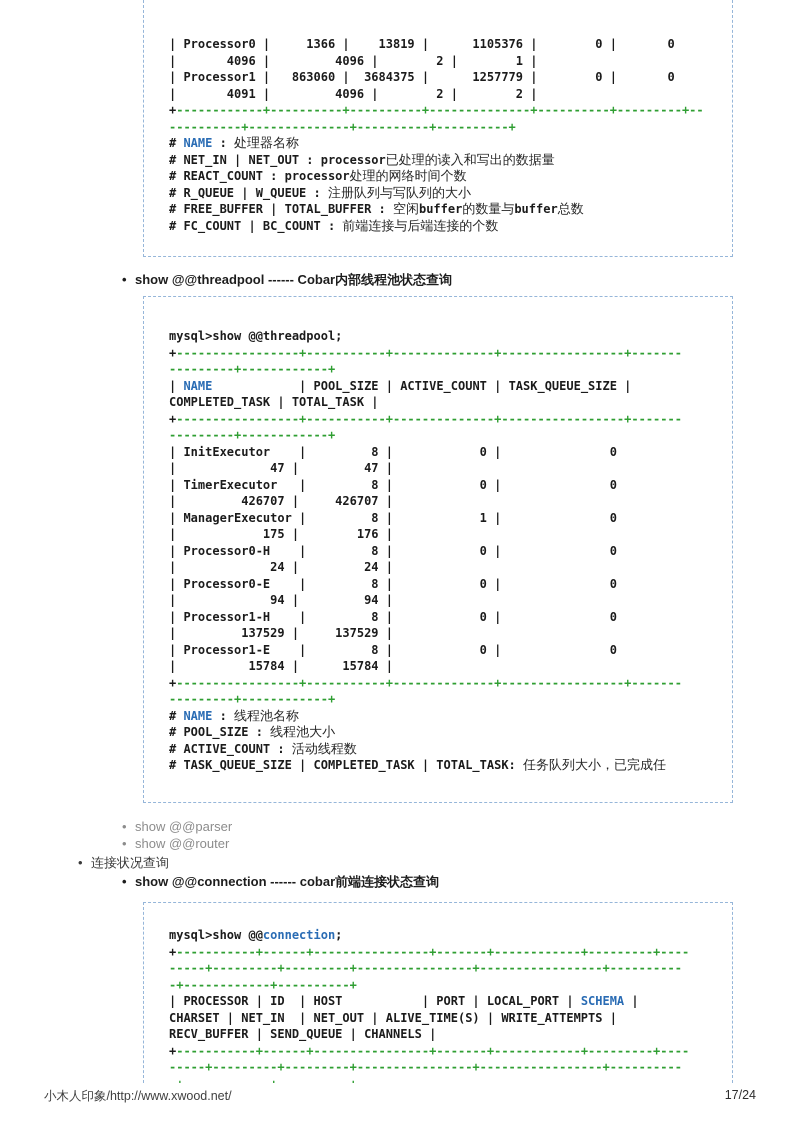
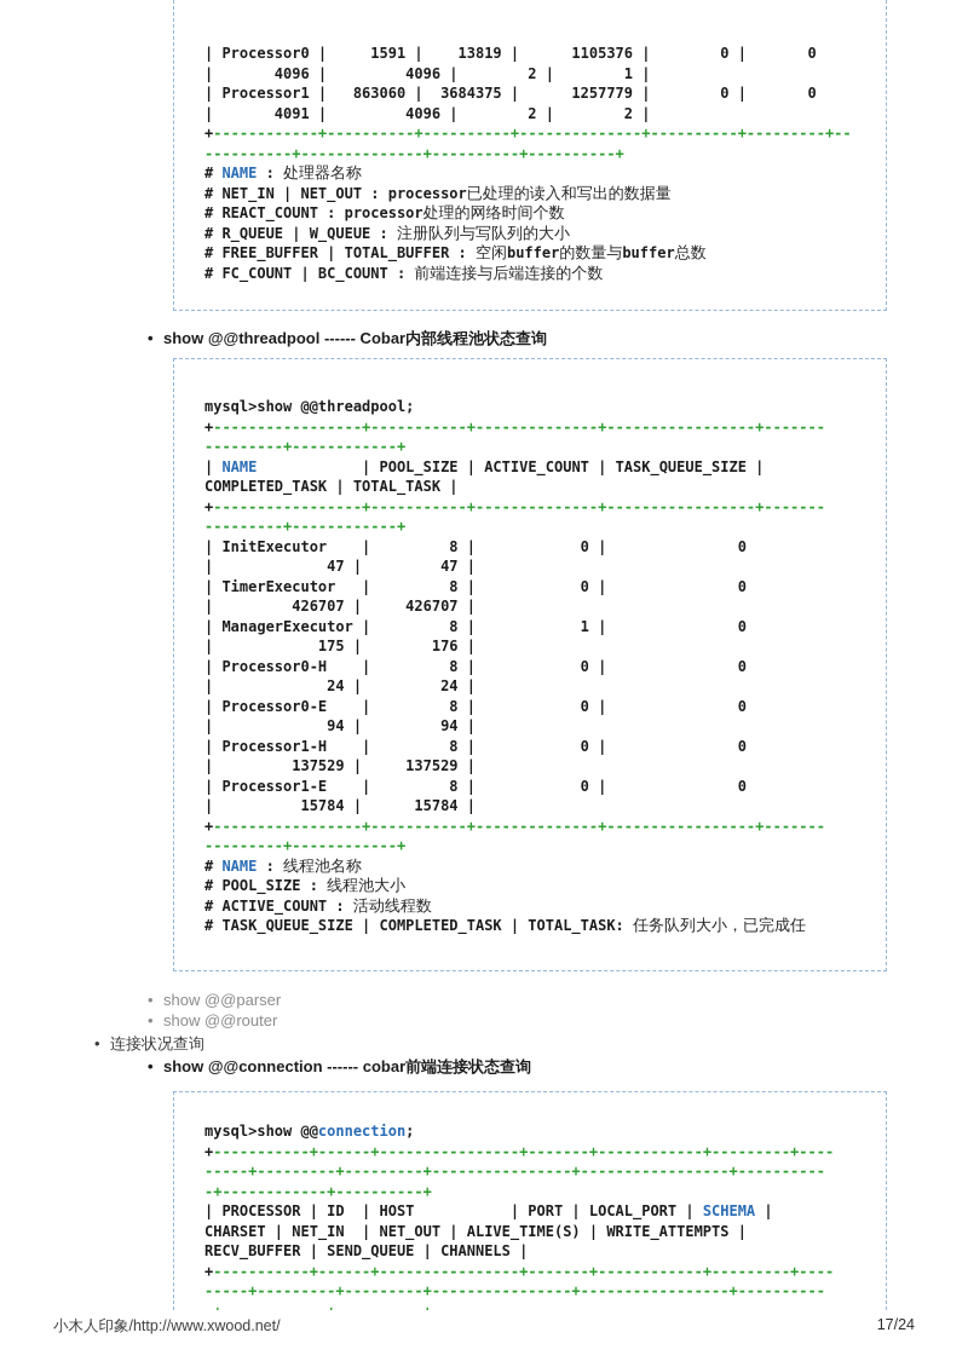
- | Processor0 | 1366 | 13819 | 1105376 | 0 | 0
+ | Processor0 | 1591 | 13819 | 1105376 | 0 | 0
  | 4096 | 4096 | 2 | 1 |
  | Processor1 | 863060 | 3684375 | 1257779 | 0 | 0
  | 4091 | 4096 | 2 | 2 |
  +------------+----------+----------+--------------+----------+---------+--
  ----------+--------------+----------+----------+
  # NAME : 处理器名称
  # NET_IN | NET_OUT : processor已处理的读入和写出的数据量
  # REACT_COUNT : processor处理的网络时间个数
  # R_QUEUE | W_QUEUE : 注册队列与写队列的大小
  # FREE_BUFFER | TOTAL_BUFFER : 空闲buffer的数量与buffer总数
  # FC_COUNT | BC_COUNT : 前端连接与后端连接的个数
  • show @@threadpool ------ Cobar内部线程池状态查询
  mysql>show @@threadpool;
  +-----------------+-----------+--------------+-----------------+-------
  ---------+------------+
  | NAME | POOL_SIZE | ACTIVE_COUNT | TASK_QUEUE_SIZE |
  COMPLETED_TASK | TOTAL_TASK |
  +-----------------+-----------+--------------+-----------------+-------
  ---------+------------+
  | InitExecutor | 8 | 0 | 0
  | 47 | 47 |
  | TimerExecutor | 8 | 0 | 0
  | 426707 | 426707 |
  | ManagerExecutor | 8 | 1 | 0
  | 175 | 176 |
  | Processor0-H | 8 | 0 | 0
  | 24 | 24 |
  | Processor0-E | 8 | 0 | 0
  | 94 | 94 |
  | Processor1-H | 8 | 0 | 0
  | 137529 | 137529 |
  | Processor1-E | 8 | 0 | 0
  | 15784 | 15784 |
  +-----------------+-----------+--------------+-----------------+-------
  ---------+------------+
  # NAME : 线程池名称
  # POOL_SIZE : 线程池大小
  # ACTIVE_COUNT : 活动线程数
  # TASK_QUEUE_SIZE | COMPLETED_TASK | TOTAL_TASK: 任务队列大小，已完成任
  • show @@parser
  • show @@router
  • 连接状况查询
  • show @@connection ------ cobar前端连接状态查询
  mysql>show @@connection;
  +-----------+------+----------------+-------+------------+---------+----
  -----+---------+---------+----------------+-----------------+----------
  -+------------+----------+
  | PROCESSOR | ID | HOST | PORT | LOCAL_PORT | SCHEMA |
  CHARSET | NET_IN | NET_OUT | ALIVE_TIME(S) | WRITE_ATTEMPTS |
  RECV_BUFFER | SEND_QUEUE | CHANNELS |
  +-----------+------+----------------+-------+------------+---------+----
  -----+---------+---------+----------------+-----------------+----------
  小木人印象/http://www.xwood.net/
  17/24
